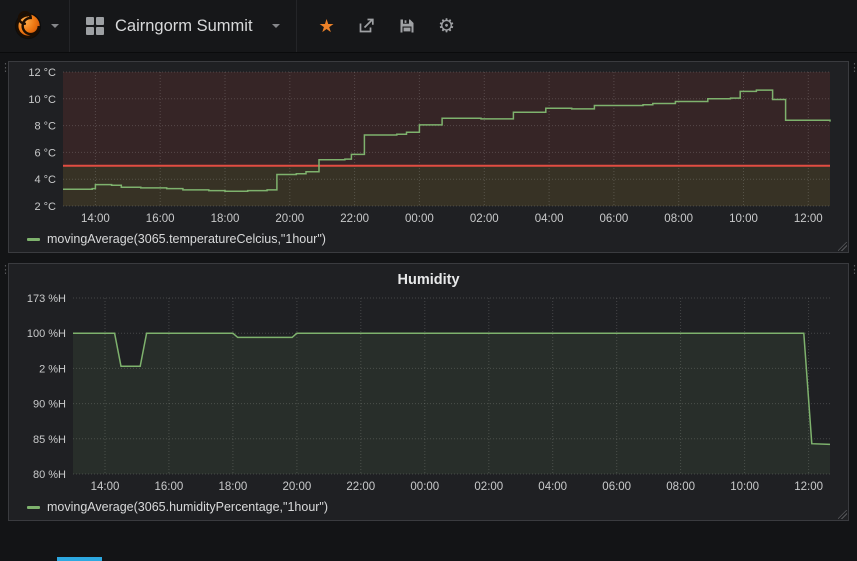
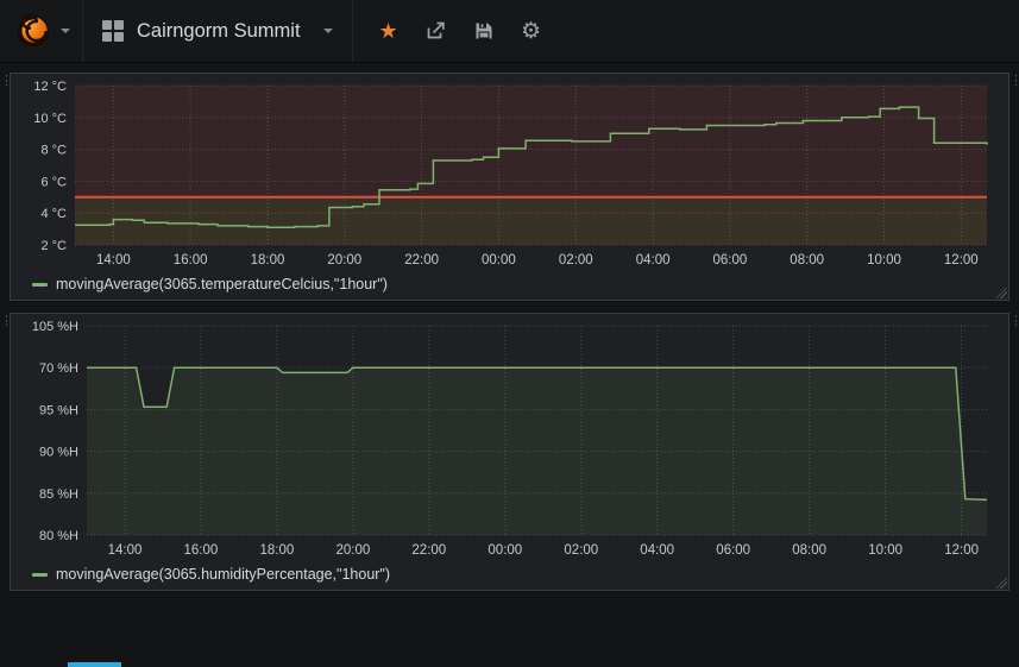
  Cairngorm Summit
  ★
  ⚙
  2 °C
  4 °C
  6 °C
  8 °C
  10 °C
  12 °C
  14:00
  16:00
  18:00
  20:00
  22:00
  00:00
  02:00
  04:00
  06:00
  08:00
  10:00
  12:00
  movingAverage(3065.temperatureCelcius,"1hour")
- Humidity
  80 %H
  85 %H
  90 %H
- 2 %H
+ 95 %H
- 100 %H
+ 70 %H
- 173 %H
+ 105 %H
  14:00
  16:00
  18:00
  20:00
  22:00
  00:00
  02:00
  04:00
  06:00
  08:00
  10:00
  12:00
  movingAverage(3065.humidityPercentage,"1hour")
